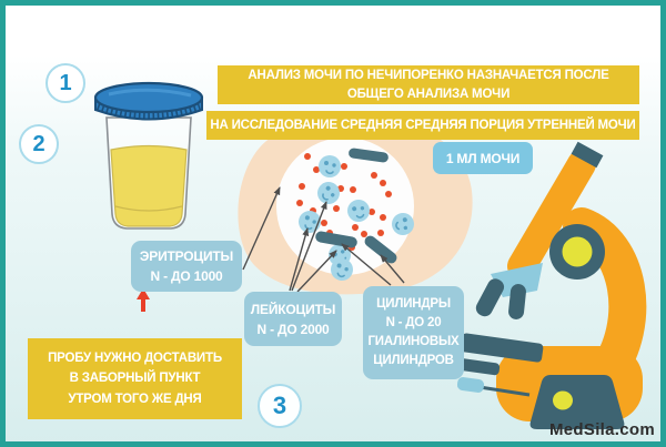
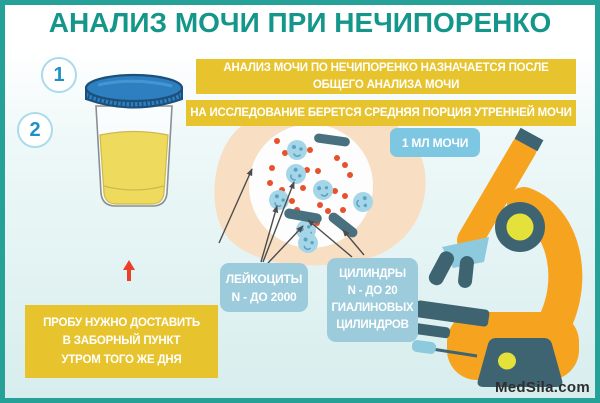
+ АНАЛИЗ МОЧИ ПРИ НЕЧИПОРЕНКО
  1
  2
- 3
  АНАЛИЗ МОЧИ ПО НЕЧИПОРЕНКО НАЗНАЧАЕТСЯ ПОСЛЕ ОБЩЕГО АНАЛИЗА МОЧИ
- НА ИССЛЕДОВАНИЕ СРЕДНЯЯ СРЕДНЯЯ ПОРЦИЯ УТРЕННЕЙ МОЧИ
+ НА ИССЛЕДОВАНИЕ БЕРЕТСЯ СРЕДНЯЯ ПОРЦИЯ УТРЕННЕЙ МОЧИ
  1 МЛ МОЧИ
- ЭРИТРОЦИТЫ
- N - ДО 1000
  ЛЕЙКОЦИТЫ
  N - ДО 2000
  ЦИЛИНДРЫ
  N - ДО 20 ГИАЛИНОВЫХ ЦИЛИНДРОВ
  ПРОБУ НУЖНО ДОСТАВИТЬ В ЗАБОРНЫЙ ПУНКТ УТРОМ ТОГО ЖЕ ДНЯ
  MedSila.com
